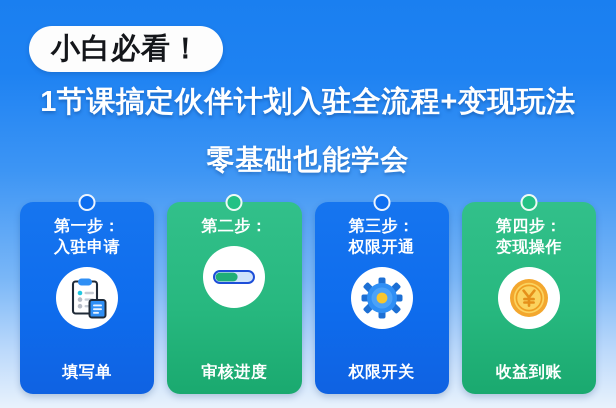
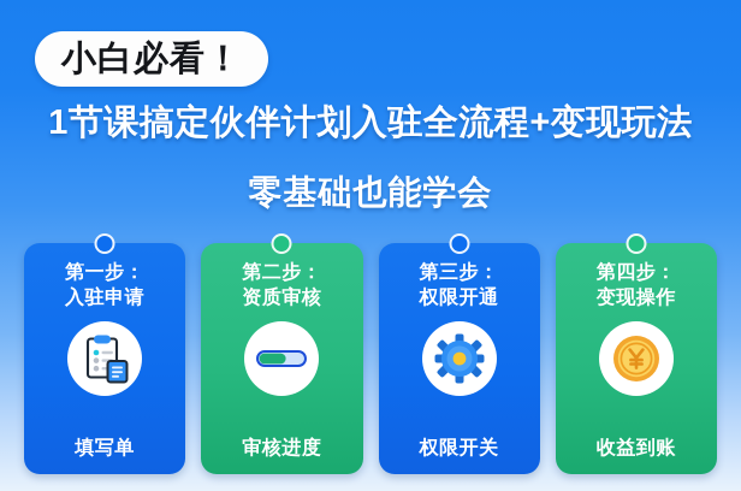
  小白必看！
  1节课搞定伙伴计划入驻全流程+变现玩法
  零基础也能学会
  第一步：
  入驻申请
  填写单
  第二步：
+ 资质审核
  审核进度
  第三步：
  权限开通
  权限开关
  第四步：
  变现操作
  收益到账
